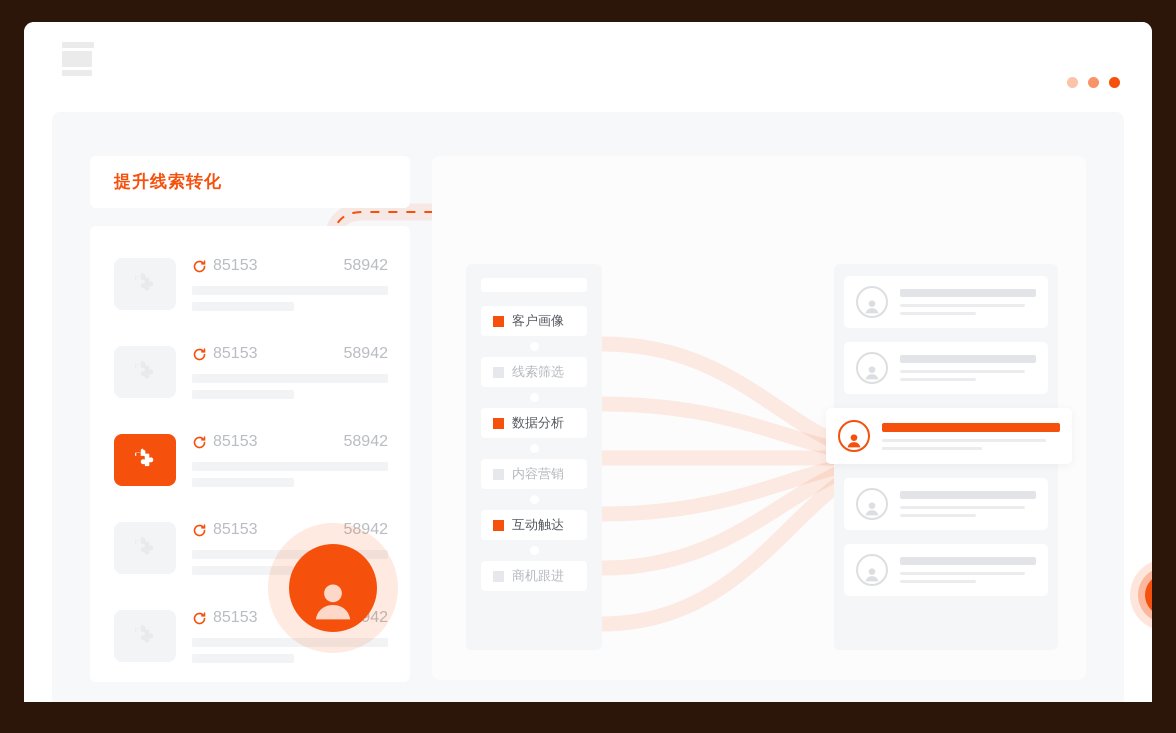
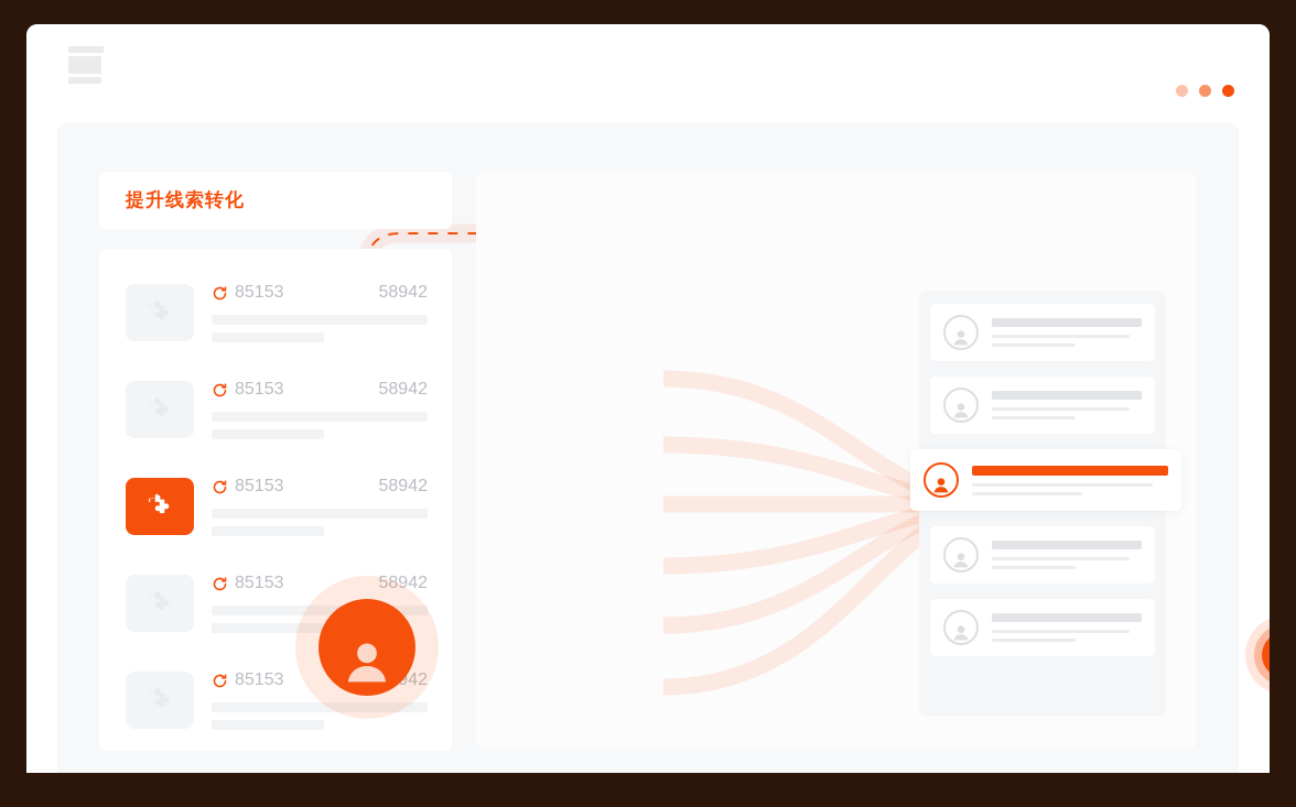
  提升线索转化
  85153
  58942
  85153
  58942
  85153
  58942
  85153
  58942
  85153
- 客户画像
- 线索筛选
- 数据分析
- 内容营销
- 互动触达
- 商机跟进
